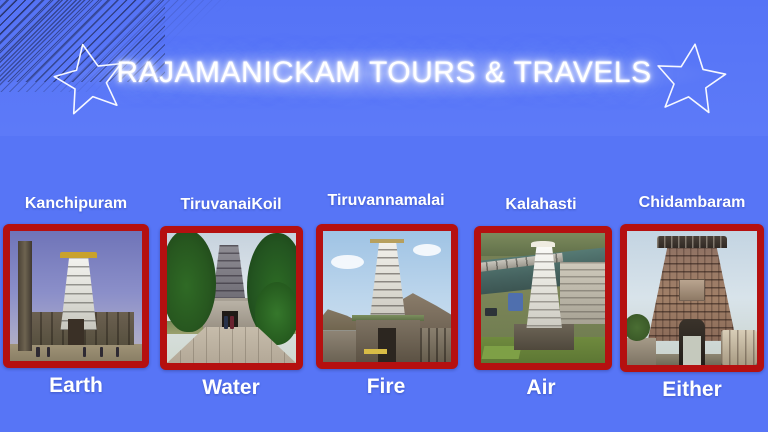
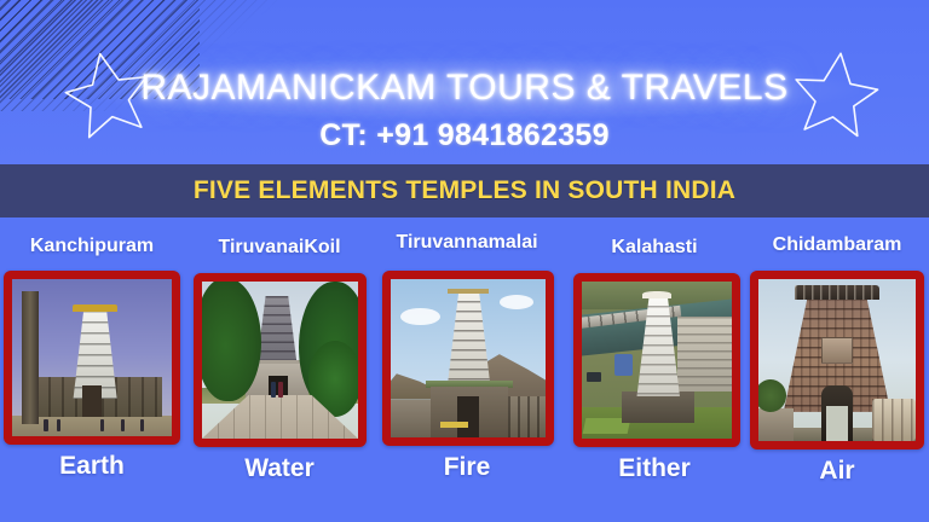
  RAJAMANICKAM TOURS & TRAVELS
+ CT: +91 9841862359
+ FIVE ELEMENTS TEMPLES IN SOUTH INDIA
  Kanchipuram
  Earth
  TiruvanaiKoil
  Water
  Tiruvannamalai
  Fire
  Kalahasti
- Air
+ Either
  Chidambaram
- Either
+ Air
